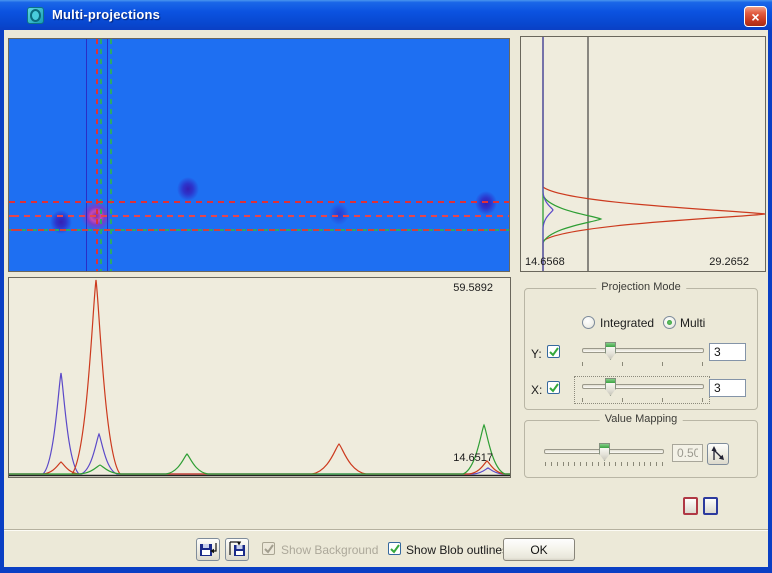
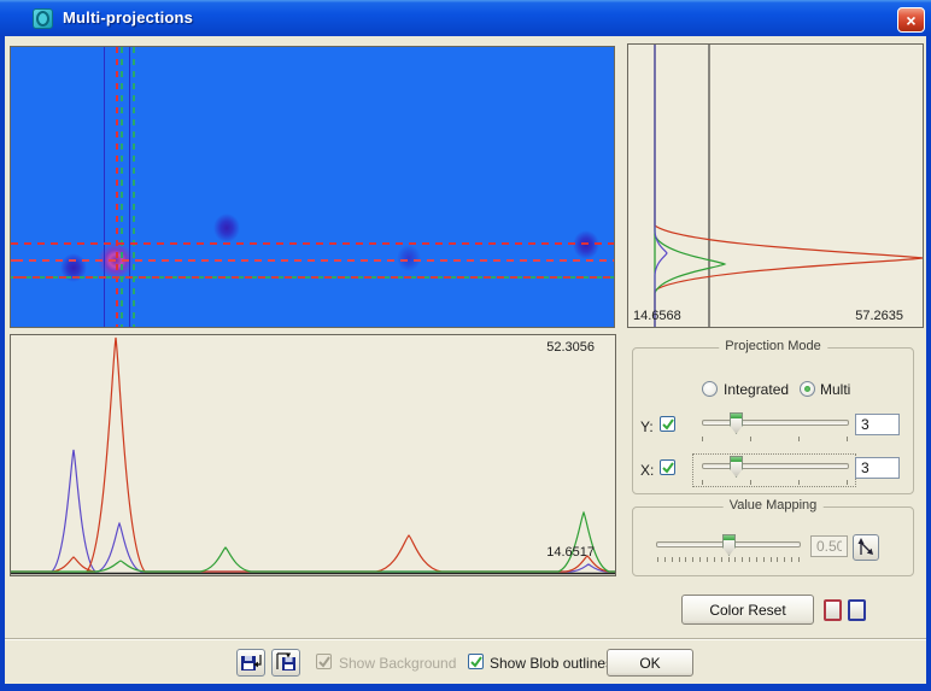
  Multi-projections
  ×
  14.6568
- 29.2652
+ 57.2635
- 59.5892
+ 52.3056
  14.6517
  Projection Mode
  Integrated
  Multi
  Y:
  3
  X:
  3
  Value Mapping
  0.50
+ Color Reset
  Show Background
  Show Blob outline
  OK
